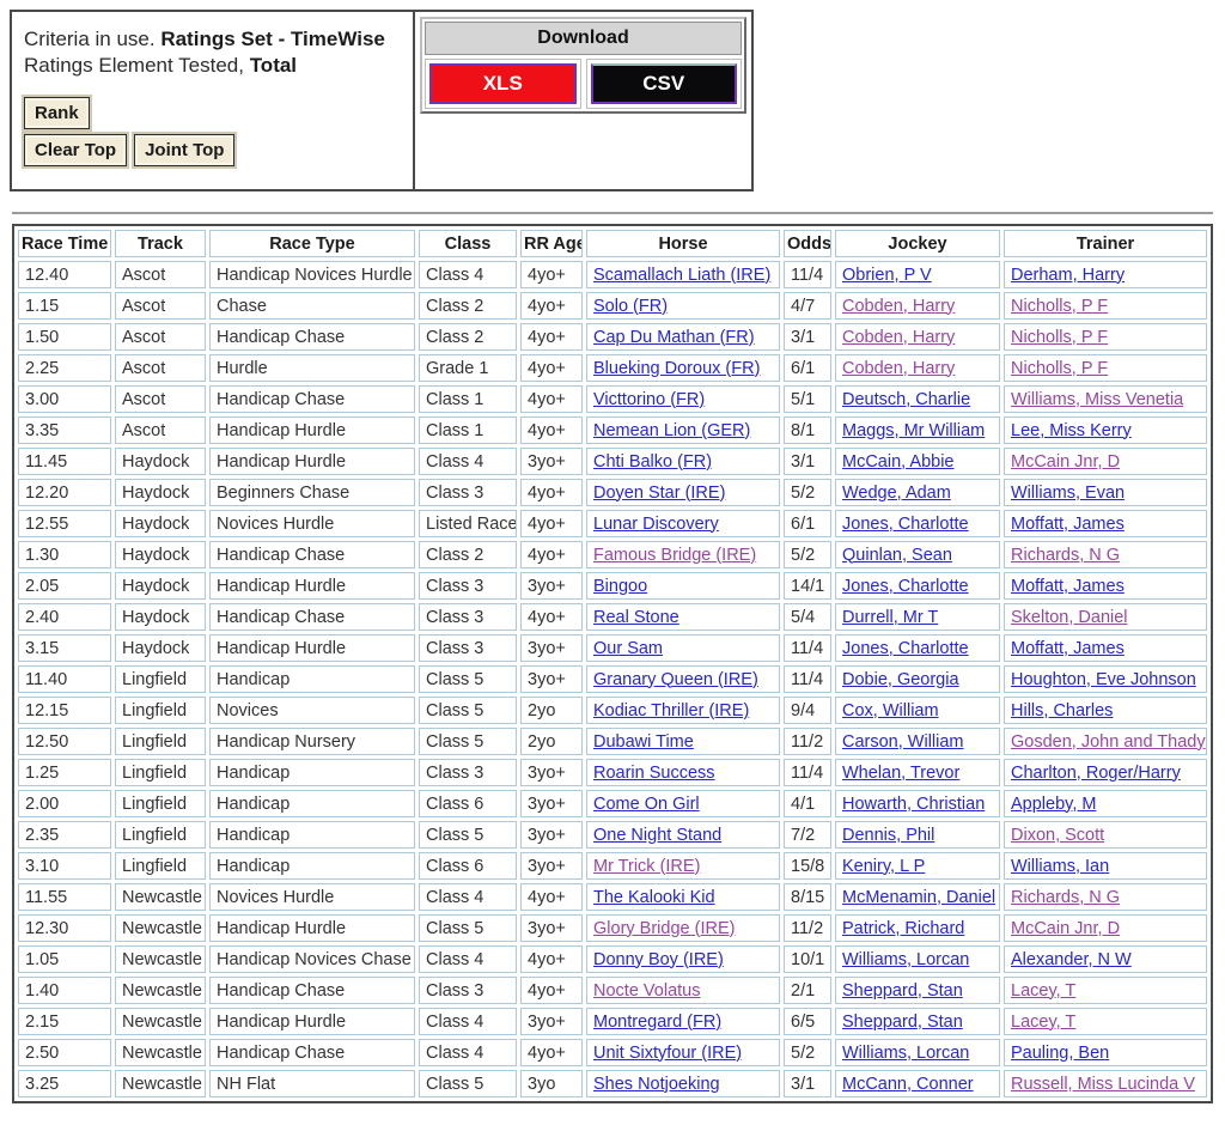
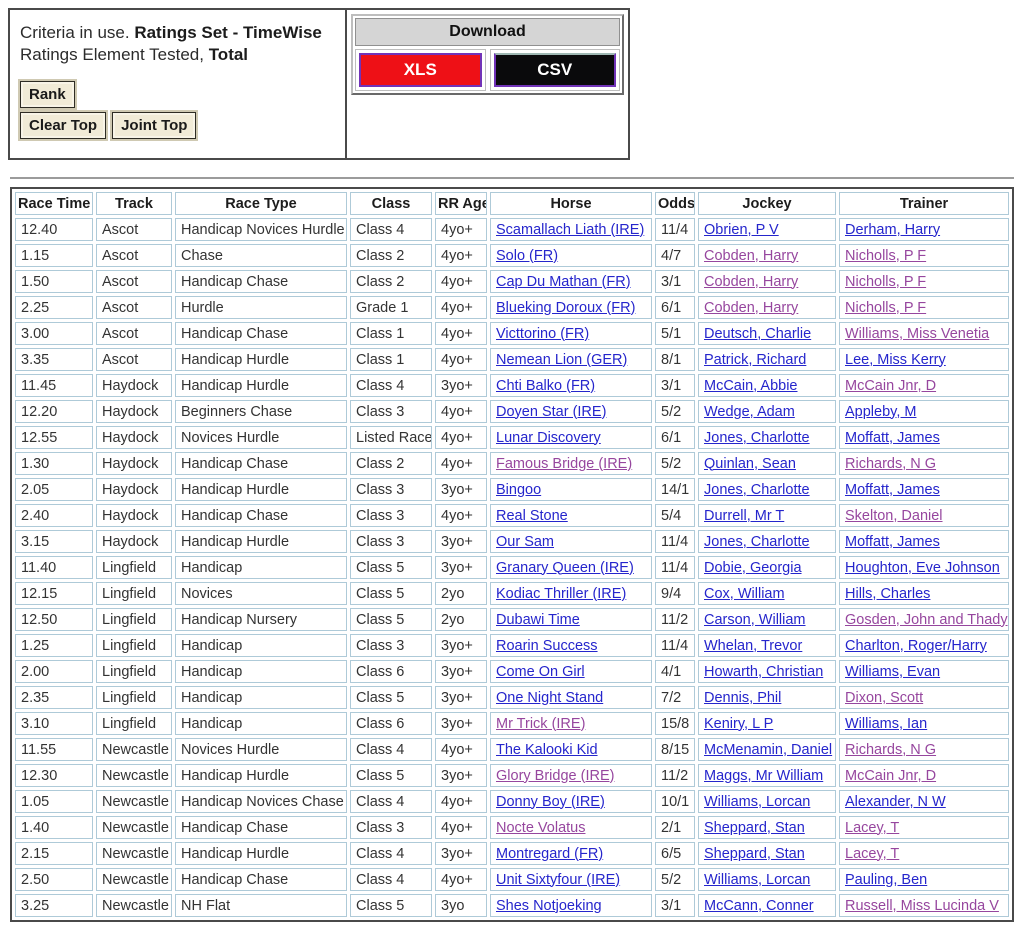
  Criteria in use. Ratings Set - TimeWise
  Ratings Element Tested, Total
  Rank
  Clear Top Joint Top
  Download
  XLS
  CSV
  Race Time	Track	Race Type	Class	RR Age	Horse	Odds	Jockey	Trainer
  12.40	Ascot	Handicap Novices Hurdle	Class 4	4yo+	Scamallach Liath (IRE)	11/4	Obrien, P V	Derham, Harry
  1.15	Ascot	Chase	Class 2	4yo+	Solo (FR)	4/7	Cobden, Harry	Nicholls, P F
  1.50	Ascot	Handicap Chase	Class 2	4yo+	Cap Du Mathan (FR)	3/1	Cobden, Harry	Nicholls, P F
  2.25	Ascot	Hurdle	Grade 1	4yo+	Blueking Doroux (FR)	6/1	Cobden, Harry	Nicholls, P F
  3.00	Ascot	Handicap Chase	Class 1	4yo+	Victtorino (FR)	5/1	Deutsch, Charlie	Williams, Miss Venetia
- 3.35	Ascot	Handicap Hurdle	Class 1	4yo+	Nemean Lion (GER)	8/1	Maggs, Mr William	Lee, Miss Kerry
+ 3.35	Ascot	Handicap Hurdle	Class 1	4yo+	Nemean Lion (GER)	8/1	Patrick, Richard	Lee, Miss Kerry
  11.45	Haydock	Handicap Hurdle	Class 4	3yo+	Chti Balko (FR)	3/1	McCain, Abbie	McCain Jnr, D
- 12.20	Haydock	Beginners Chase	Class 3	4yo+	Doyen Star (IRE)	5/2	Wedge, Adam	Williams, Evan
+ 12.20	Haydock	Beginners Chase	Class 3	4yo+	Doyen Star (IRE)	5/2	Wedge, Adam	Appleby, M
  12.55	Haydock	Novices Hurdle	Listed Race	4yo+	Lunar Discovery	6/1	Jones, Charlotte	Moffatt, James
  1.30	Haydock	Handicap Chase	Class 2	4yo+	Famous Bridge (IRE)	5/2	Quinlan, Sean	Richards, N G
  2.05	Haydock	Handicap Hurdle	Class 3	3yo+	Bingoo	14/1	Jones, Charlotte	Moffatt, James
  2.40	Haydock	Handicap Chase	Class 3	4yo+	Real Stone	5/4	Durrell, Mr T	Skelton, Daniel
  3.15	Haydock	Handicap Hurdle	Class 3	3yo+	Our Sam	11/4	Jones, Charlotte	Moffatt, James
  11.40	Lingfield	Handicap	Class 5	3yo+	Granary Queen (IRE)	11/4	Dobie, Georgia	Houghton, Eve Johnson
  12.15	Lingfield	Novices	Class 5	2yo	Kodiac Thriller (IRE)	9/4	Cox, William	Hills, Charles
  12.50	Lingfield	Handicap Nursery	Class 5	2yo	Dubawi Time	11/2	Carson, William	Gosden, John and Thady
  1.25	Lingfield	Handicap	Class 3	3yo+	Roarin Success	11/4	Whelan, Trevor	Charlton, Roger/Harry
- 2.00	Lingfield	Handicap	Class 6	3yo+	Come On Girl	4/1	Howarth, Christian	Appleby, M
+ 2.00	Lingfield	Handicap	Class 6	3yo+	Come On Girl	4/1	Howarth, Christian	Williams, Evan
  2.35	Lingfield	Handicap	Class 5	3yo+	One Night Stand	7/2	Dennis, Phil	Dixon, Scott
  3.10	Lingfield	Handicap	Class 6	3yo+	Mr Trick (IRE)	15/8	Keniry, L P	Williams, Ian
  11.55	Newcastle	Novices Hurdle	Class 4	4yo+	The Kalooki Kid	8/15	McMenamin, Daniel	Richards, N G
- 12.30	Newcastle	Handicap Hurdle	Class 5	3yo+	Glory Bridge (IRE)	11/2	Patrick, Richard	McCain Jnr, D
+ 12.30	Newcastle	Handicap Hurdle	Class 5	3yo+	Glory Bridge (IRE)	11/2	Maggs, Mr William	McCain Jnr, D
  1.05	Newcastle	Handicap Novices Chase	Class 4	4yo+	Donny Boy (IRE)	10/1	Williams, Lorcan	Alexander, N W
  1.40	Newcastle	Handicap Chase	Class 3	4yo+	Nocte Volatus	2/1	Sheppard, Stan	Lacey, T
  2.15	Newcastle	Handicap Hurdle	Class 4	3yo+	Montregard (FR)	6/5	Sheppard, Stan	Lacey, T
  2.50	Newcastle	Handicap Chase	Class 4	4yo+	Unit Sixtyfour (IRE)	5/2	Williams, Lorcan	Pauling, Ben
  3.25	Newcastle	NH Flat	Class 5	3yo	Shes Notjoeking	3/1	McCann, Conner	Russell, Miss Lucinda V
